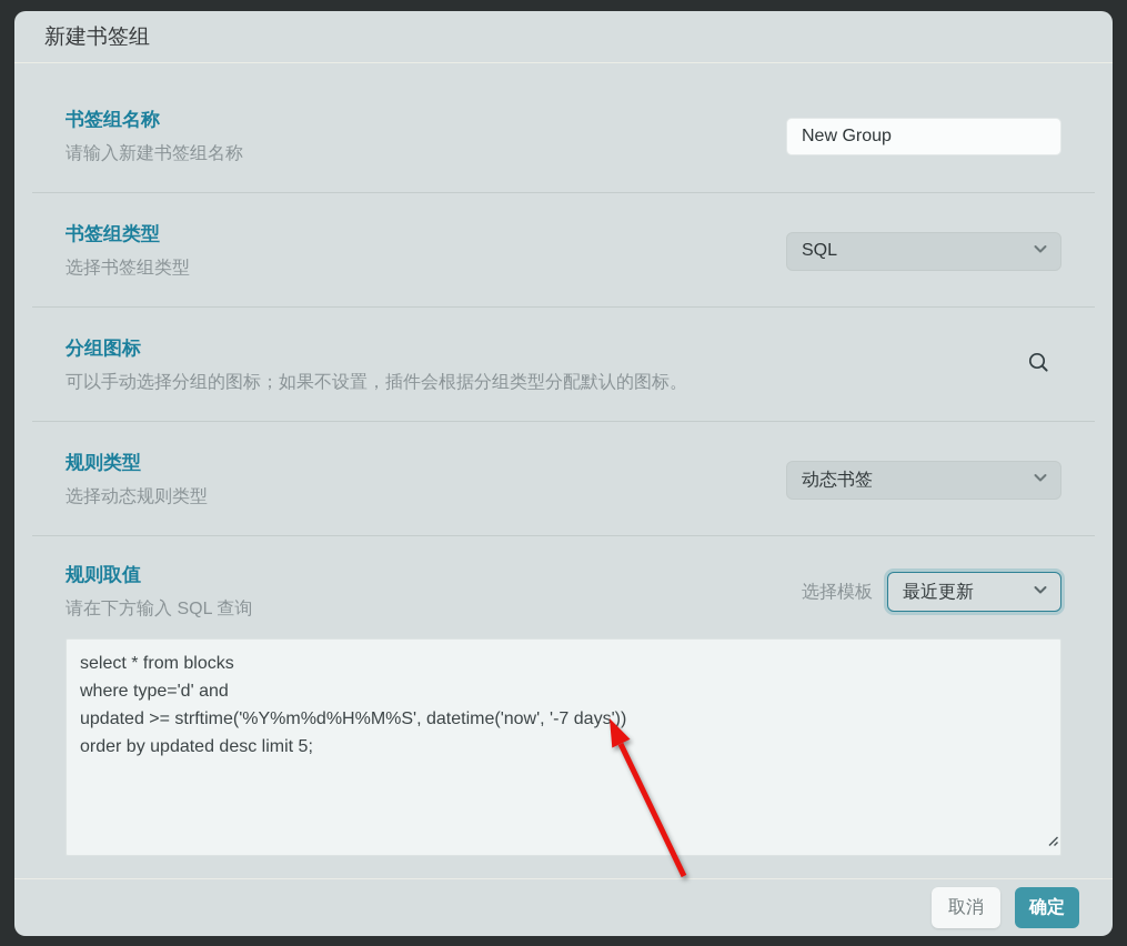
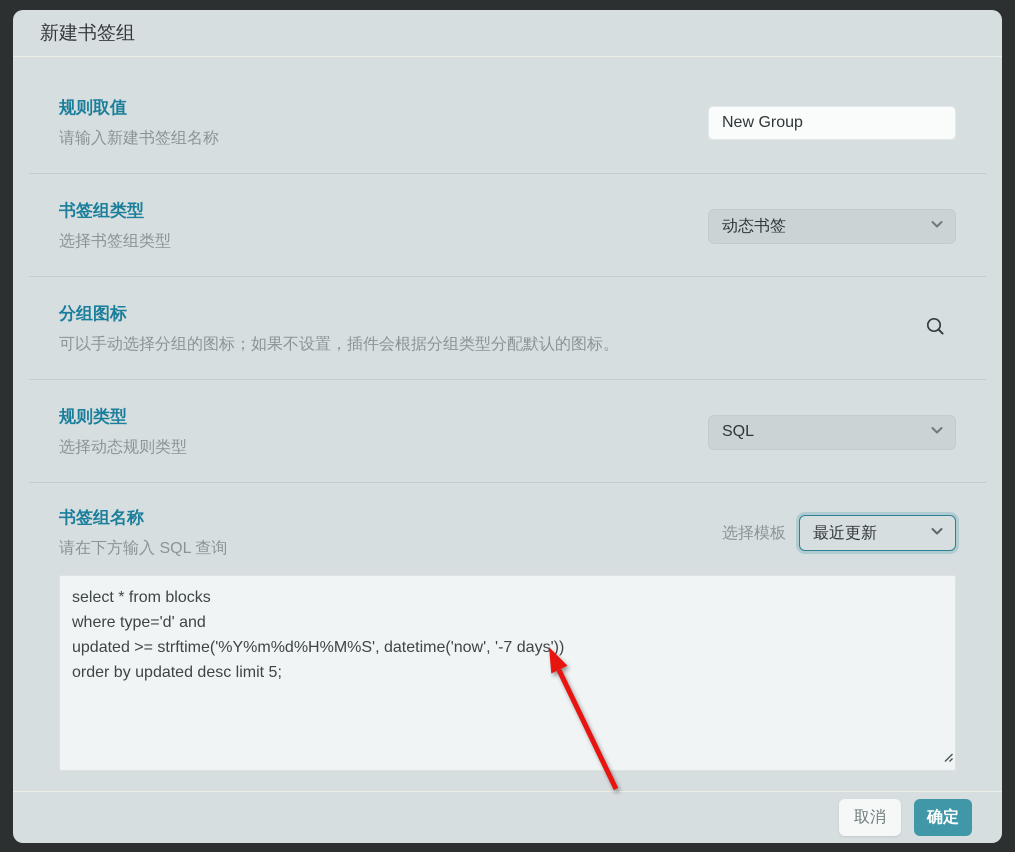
  新建书签组
- 书签组名称
+ 规则取值
  请输入新建书签组名称
  New Group
  书签组类型
  选择书签组类型
- SQL
+ 动态书签
  分组图标
  可以手动选择分组的图标；如果不设置，插件会根据分组类型分配默认的图标。
  规则类型
  选择动态规则类型
- 动态书签
+ SQL
- 规则取值
+ 书签组名称
  请在下方输入 SQL 查询
  选择模板
  最近更新
  select * from blocks
  where type='d' and
  updated >= strftime('%Y%m%d%H%M%S', datetime('now', '-7 days'))
  order by updated desc limit 5;
  取消
  确定
